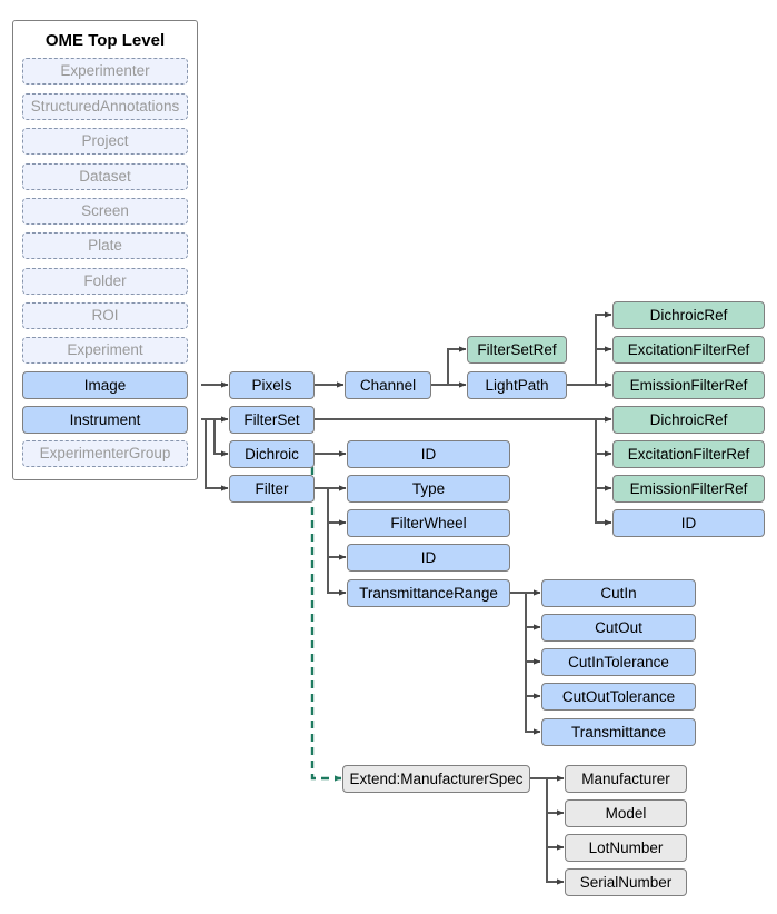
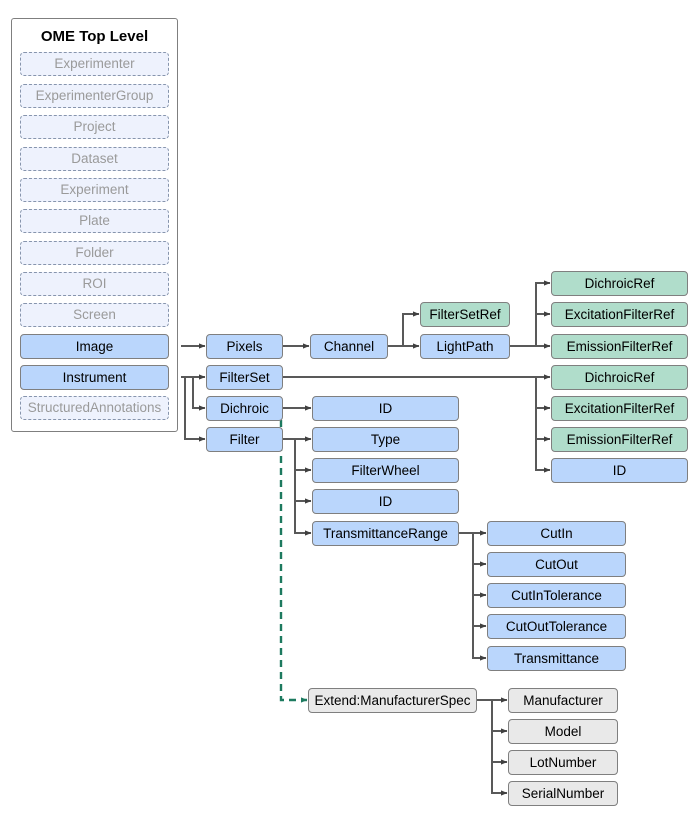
  OME Top Level
  Experimenter
- StructuredAnnotations
+ ExperimenterGroup
  Project
  Dataset
- Screen
+ Experiment
  Plate
  Folder
  ROI
- Experiment
+ Screen
  Image
  Instrument
- ExperimenterGroup
+ StructuredAnnotations
  Pixels
  Channel
  FilterSetRef
  LightPath
  DichroicRef
  ExcitationFilterRef
  EmissionFilterRef
  FilterSet
  Dichroic
  Filter
  DichroicRef
  ExcitationFilterRef
  EmissionFilterRef
  ID
  ID
  Type
  FilterWheel
  ID
  TransmittanceRange
  CutIn
  CutOut
  CutInTolerance
  CutOutTolerance
  Transmittance
  Extend:ManufacturerSpec
  Manufacturer
  Model
  LotNumber
  SerialNumber
